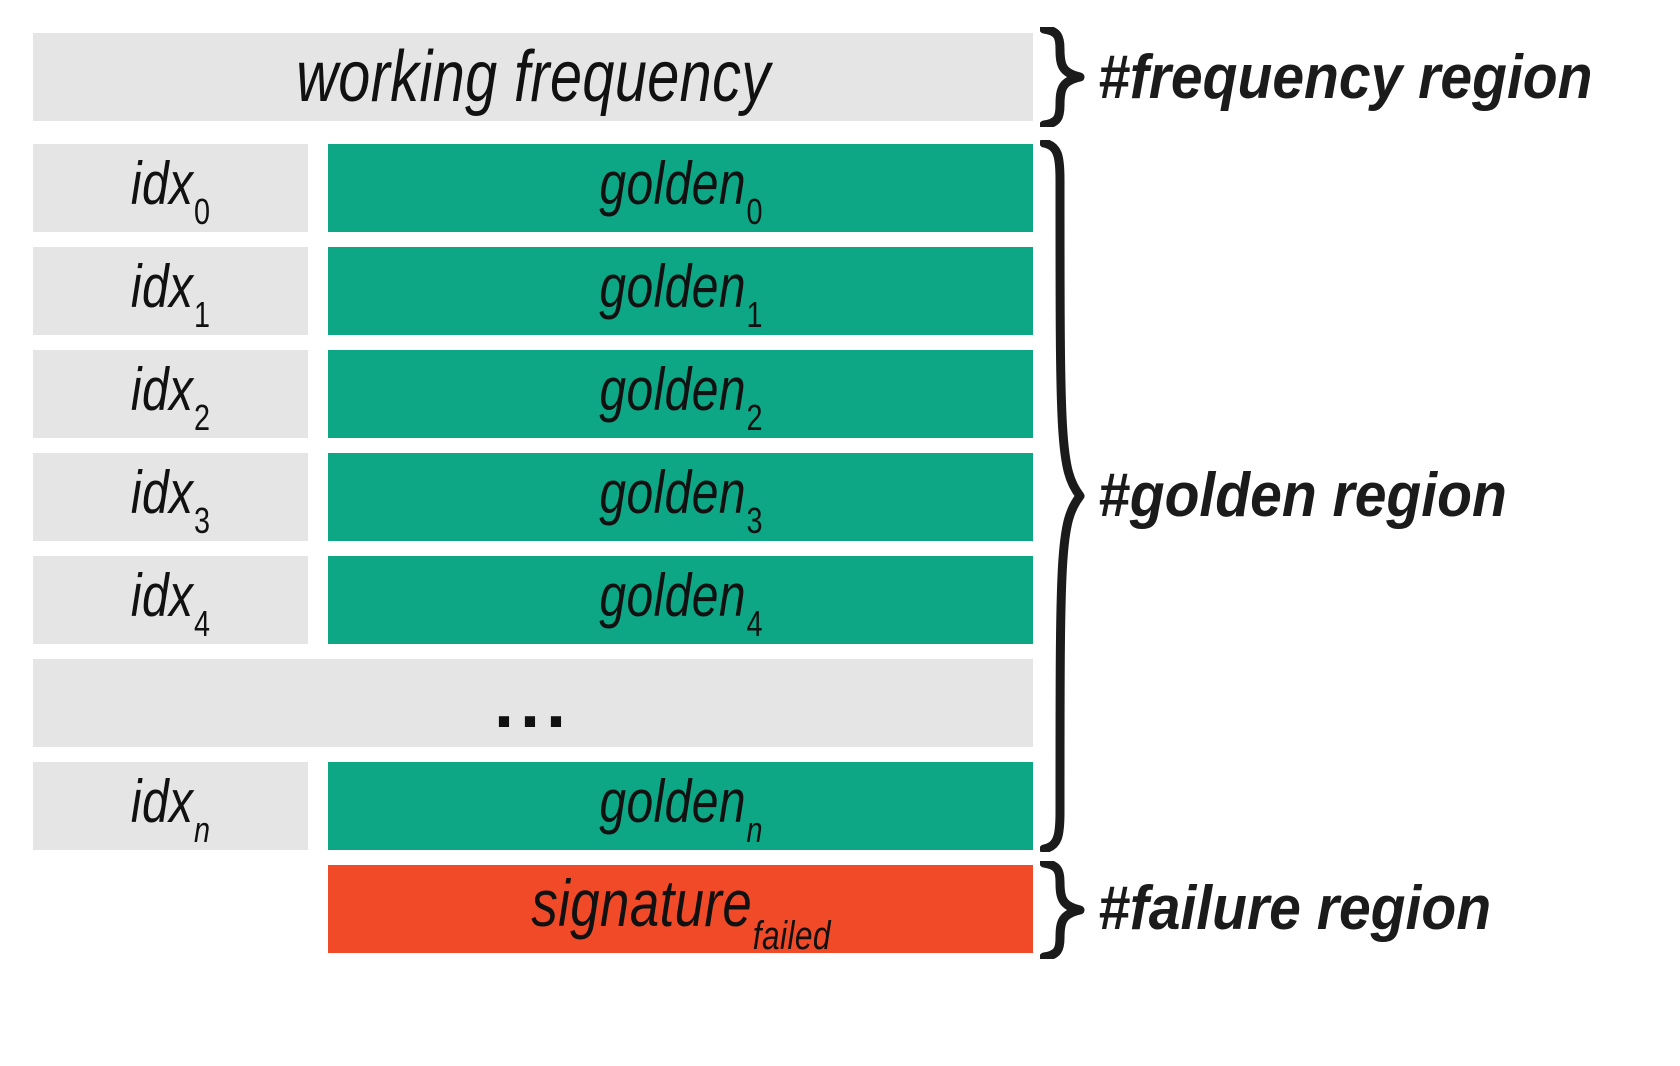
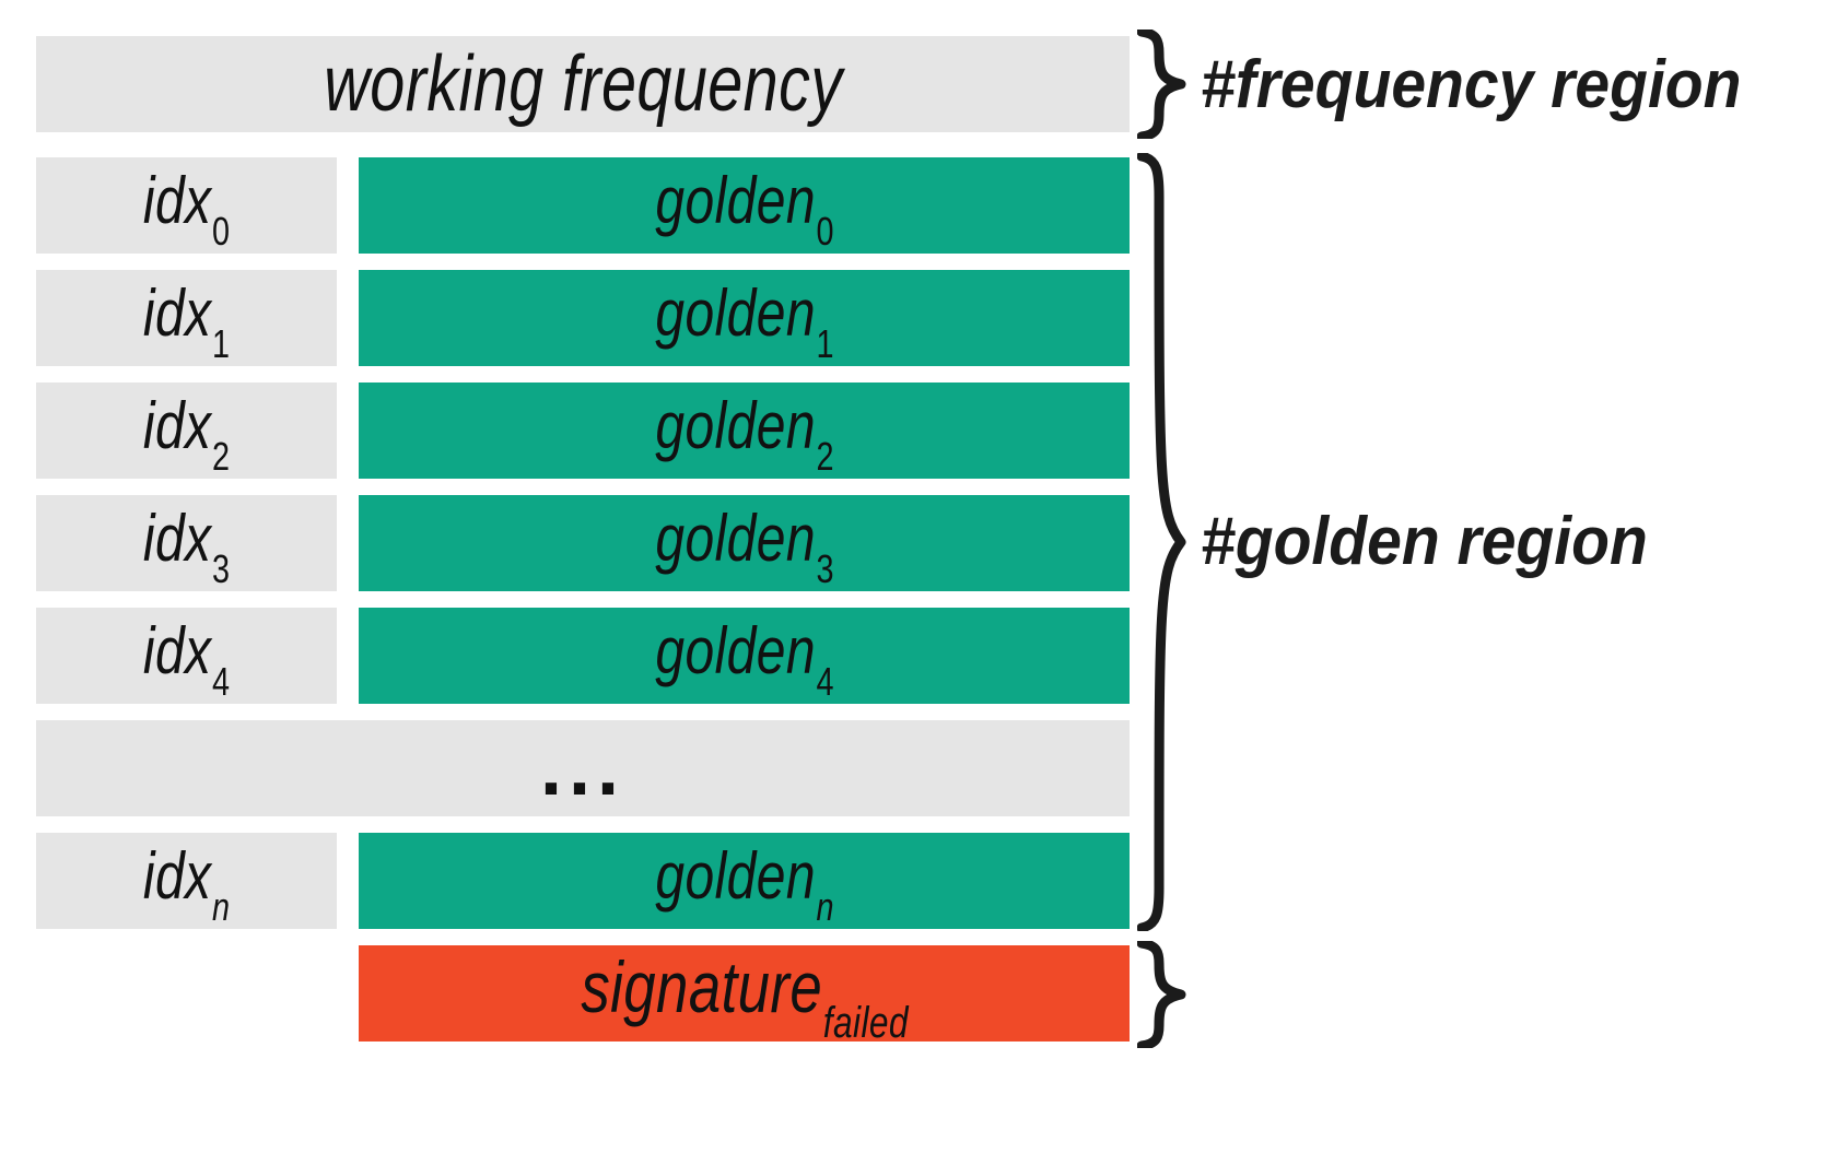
  working frequency
  idx0
  golden0
  idx1
  golden1
  idx2
  golden2
  idx3
  golden3
  idx4
  golden4
  ...
  idxn
  goldenn
  signaturefailed
  #frequency region
  #golden region
- #failure region
